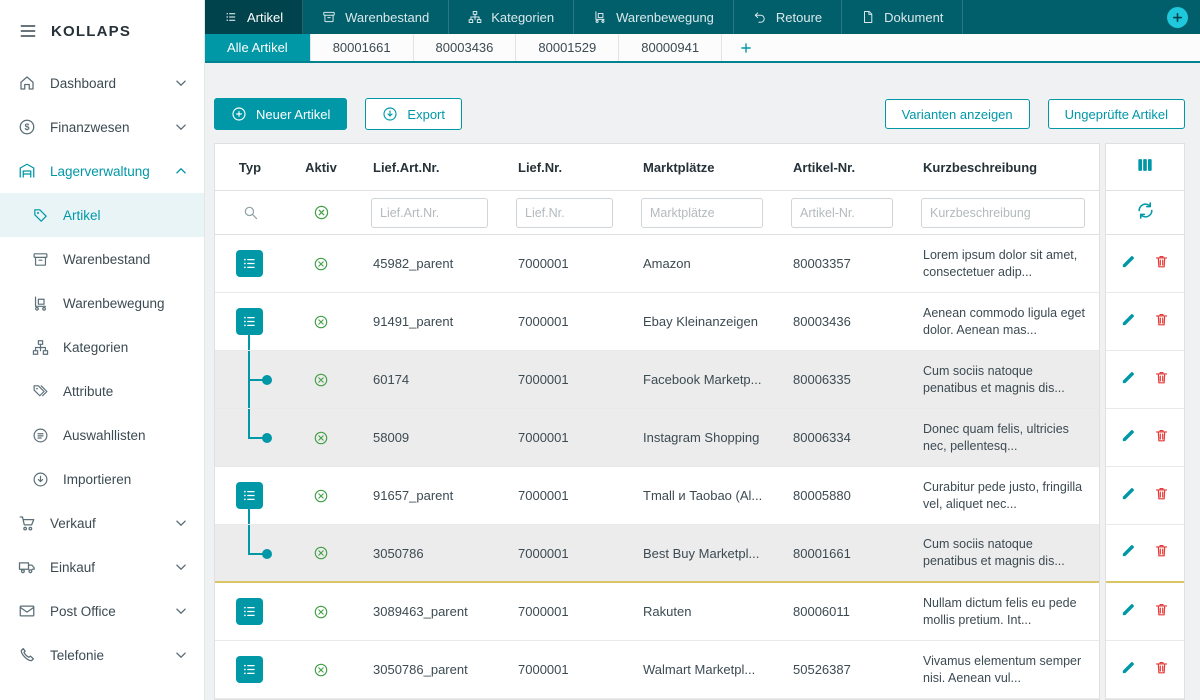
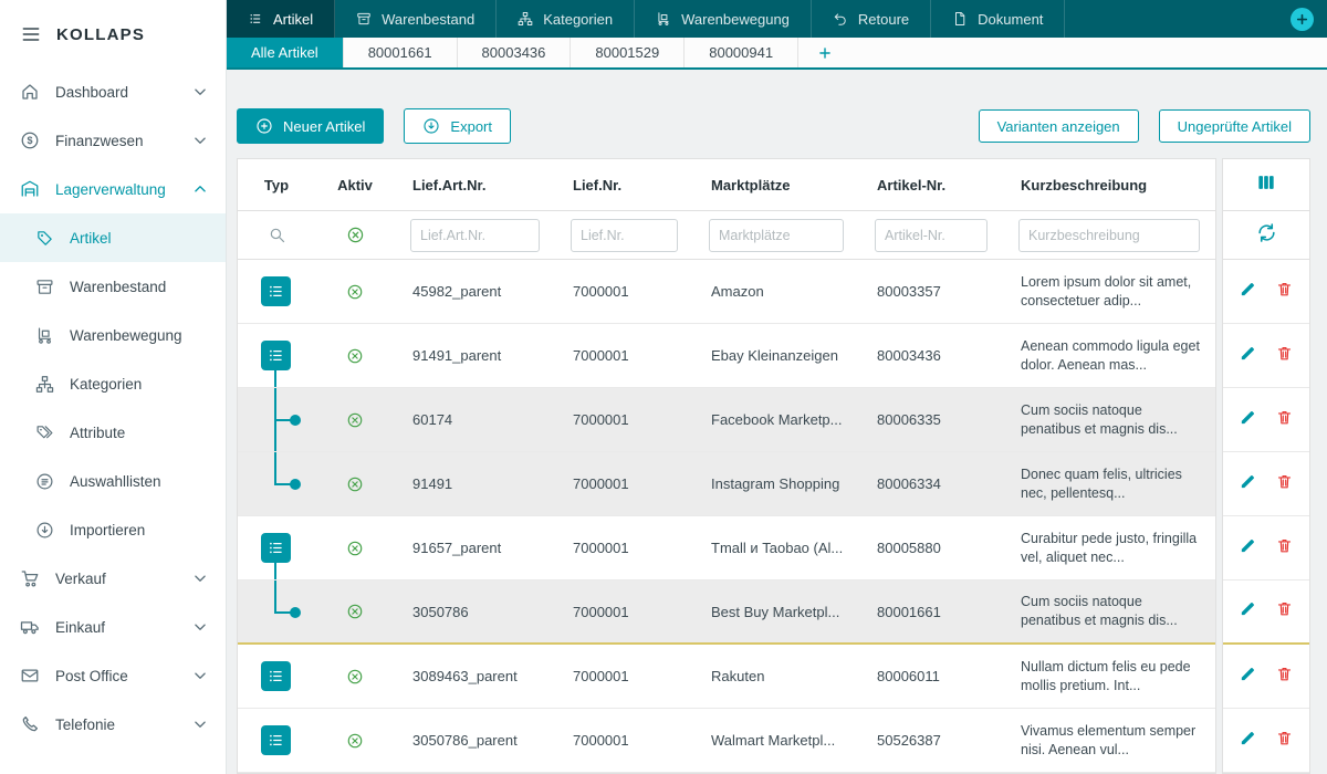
  KOLLAPS
  Dashboard
  $
  Finanzwesen
  Lagerverwaltung
  Artikel
  Warenbestand
  Warenbewegung
  Kategorien
  Attribute
  Auswahllisten
  Importieren
  Verkauf
  Einkauf
  Post Office
  Telefonie
  Artikel
  Warenbestand
  Kategorien
  Warenbewegung
  Retoure
  Dokument
  Alle Artikel
  80001661
  80003436
  80001529
  80000941
  Neuer Artikel
  Export
  Varianten anzeigen
  Ungeprüfte Artikel
  Typ
  Aktiv
  Lief.Art.Nr.
  Lief.Nr.
  Marktplätze
  Artikel-Nr.
  Kurzbeschreibung
  Lief.Art.Nr.
  Lief.Nr.
  Marktplätze
  Artikel-Nr.
  Kurzbeschreibung
  45982_parent
  7000001
  Amazon
  80003357
  Lorem ipsum dolor sit amet, consectetuer adip...
  91491_parent
  7000001
  Ebay Kleinanzeigen
  80003436
  Aenean commodo ligula eget dolor. Aenean mas...
  60174
  7000001
  Facebook Marketp...
  80006335
  Cum sociis natoque penatibus et magnis dis...
- 58009
+ 91491
  7000001
  Instagram Shopping
  80006334
  Donec quam felis, ultricies nec, pellentesq...
  91657_parent
  7000001
  Tmall и Taobao (Al...
  80005880
  Curabitur pede justo, fringilla vel, aliquet nec...
  3050786
  7000001
  Best Buy Marketpl...
  80001661
  Cum sociis natoque penatibus et magnis dis...
  3089463_parent
  7000001
  Rakuten
  80006011
  Nullam dictum felis eu pede mollis pretium. Int...
  3050786_parent
  7000001
  Walmart Marketpl...
  50526387
  Vivamus elementum semper nisi. Aenean vul...
